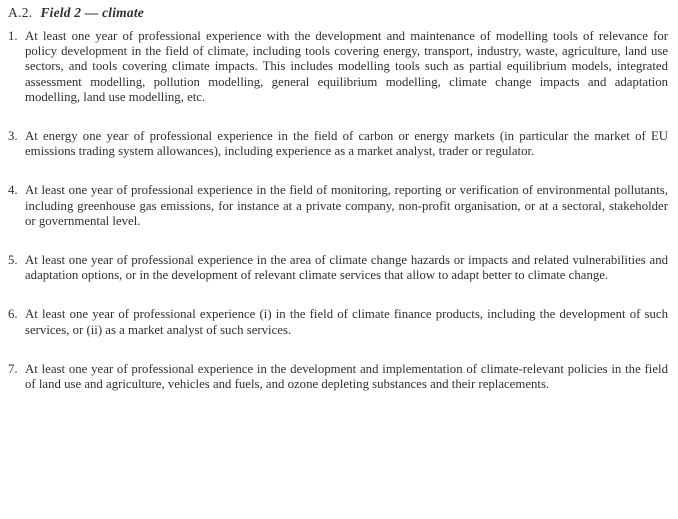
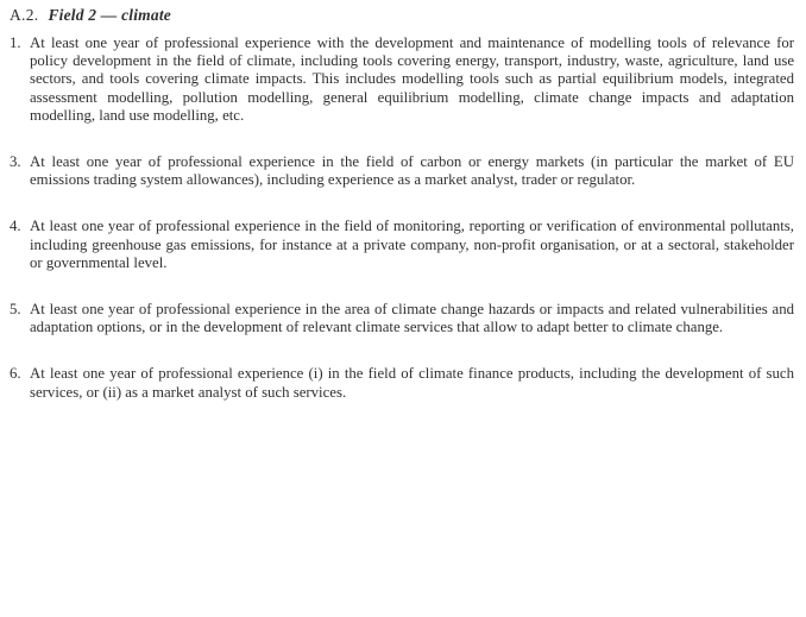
  A.2. Field 2 — climate
  1.
  At least one year of professional experience with the development and maintenance of modelling tools of relevance for policy development in the field of climate, including tools covering energy, transport, industry, waste, agriculture, land use sectors, and tools covering climate impacts. This includes modelling tools such as partial equilibrium models, integrated assessment modelling, pollution modelling, general equilibrium modelling, climate change impacts and adaptation modelling, land use modelling, etc.
  3.
- At energy one year of professional experience in the field of carbon or energy markets (in particular the market of EU emissions trading system allowances), including experience as a market analyst, trader or regulator.
+ At least one year of professional experience in the field of carbon or energy markets (in particular the market of EU emissions trading system allowances), including experience as a market analyst, trader or regulator.
  4.
  At least one year of professional experience in the field of monitoring, reporting or verification of environmental pollutants, including greenhouse gas emissions, for instance at a private company, non-profit organisation, or at a sectoral, stakeholder or governmental level.
  5.
  At least one year of professional experience in the area of climate change hazards or impacts and related vulnerabilities and adaptation options, or in the development of relevant climate services that allow to adapt better to climate change.
  6.
  At least one year of professional experience (i) in the field of climate finance products, including the development of such services, or (ii) as a market analyst of such services.
- 7.
- At least one year of professional experience in the development and implementation of climate-relevant policies in the field of land use and agriculture, vehicles and fuels, and ozone depleting substances and their replacements.
